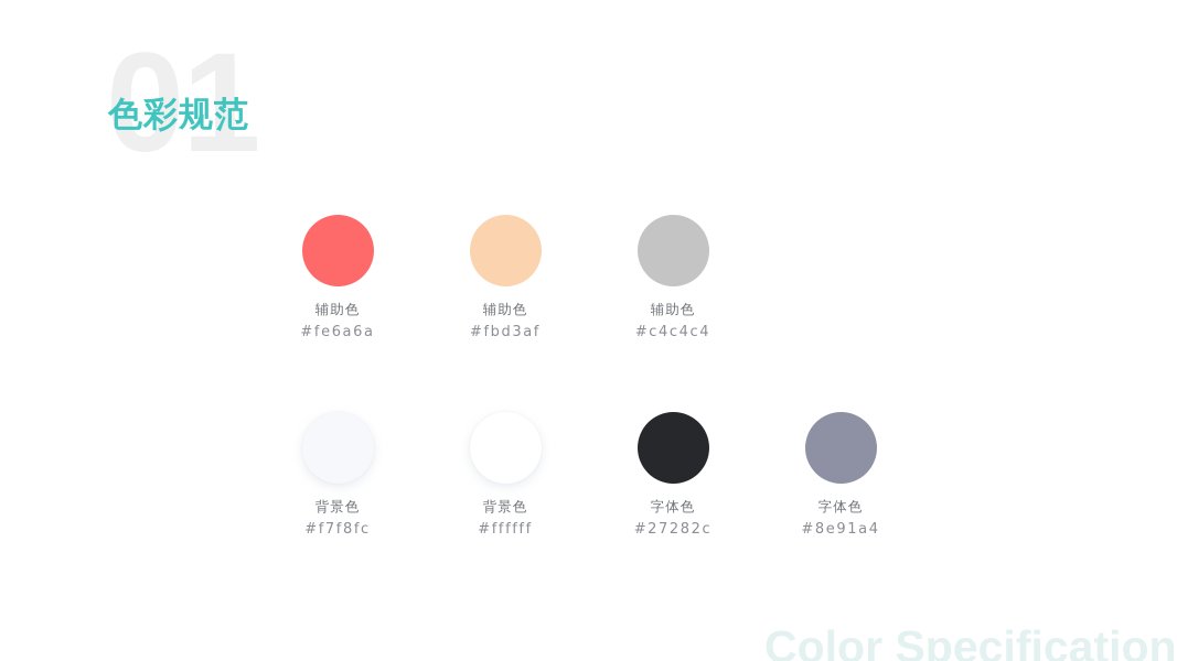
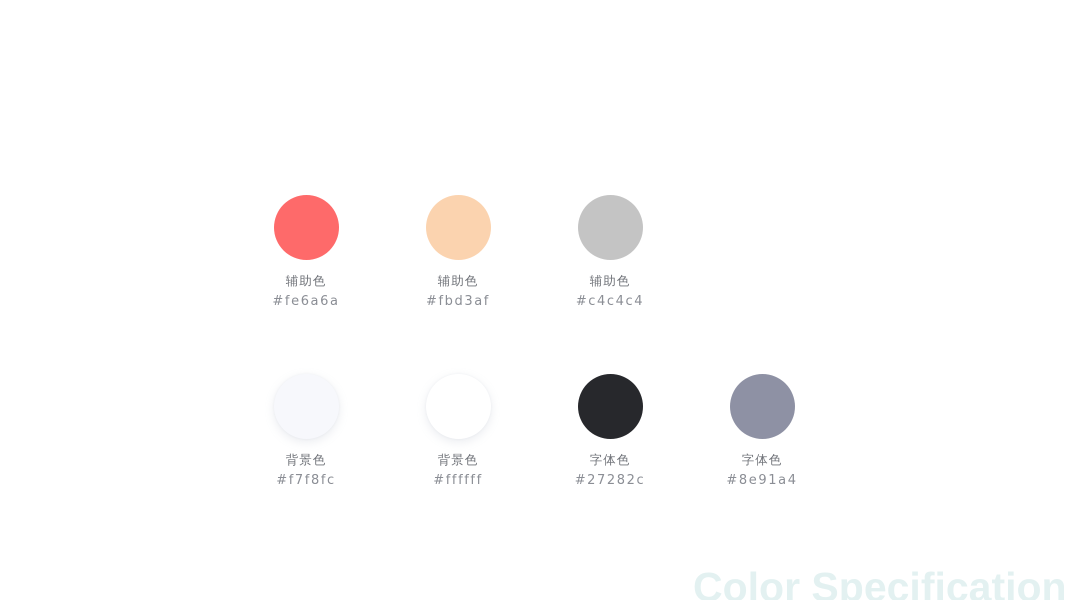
- 01
- 色彩规范
  辅助色
  #fe6a6a
  辅助色
  #fbd3af
  辅助色
  #c4c4c4
  背景色
  #f7f8fc
  背景色
  #ffffff
  字体色
  #27282c
  字体色
  #8e91a4
  Color Specification
